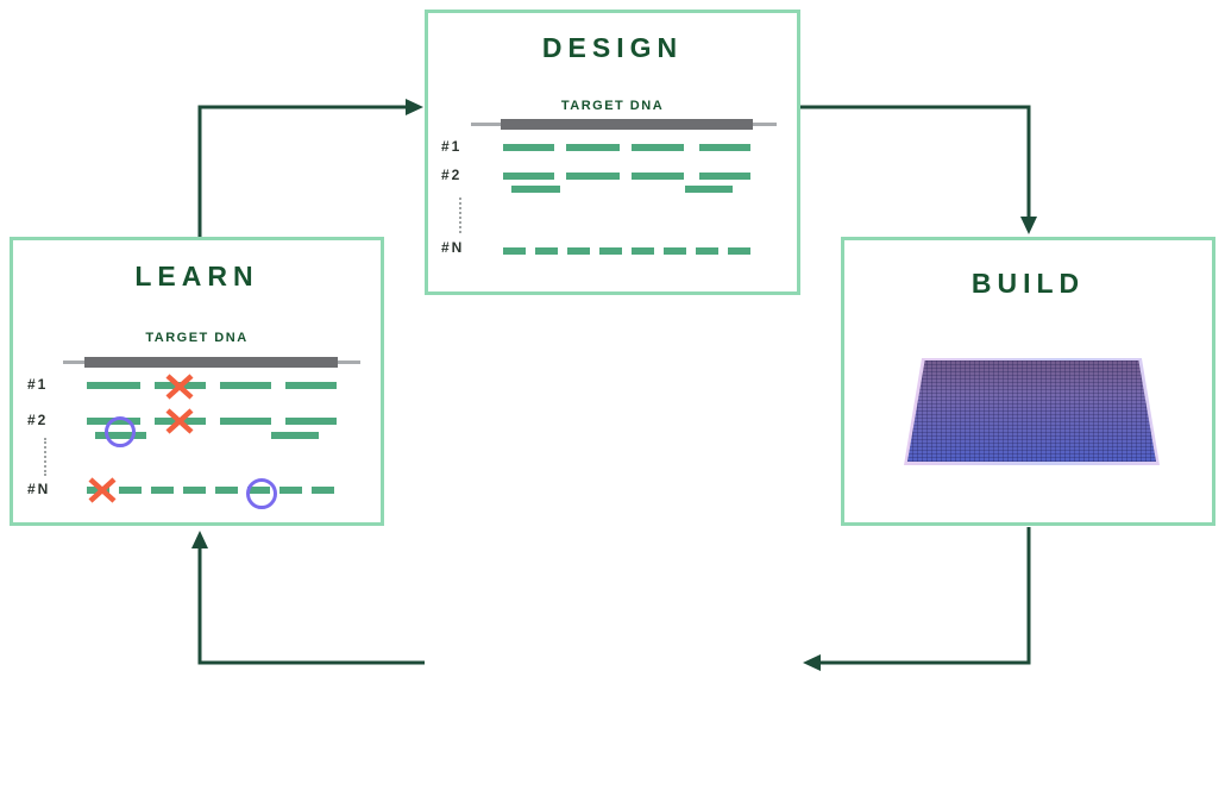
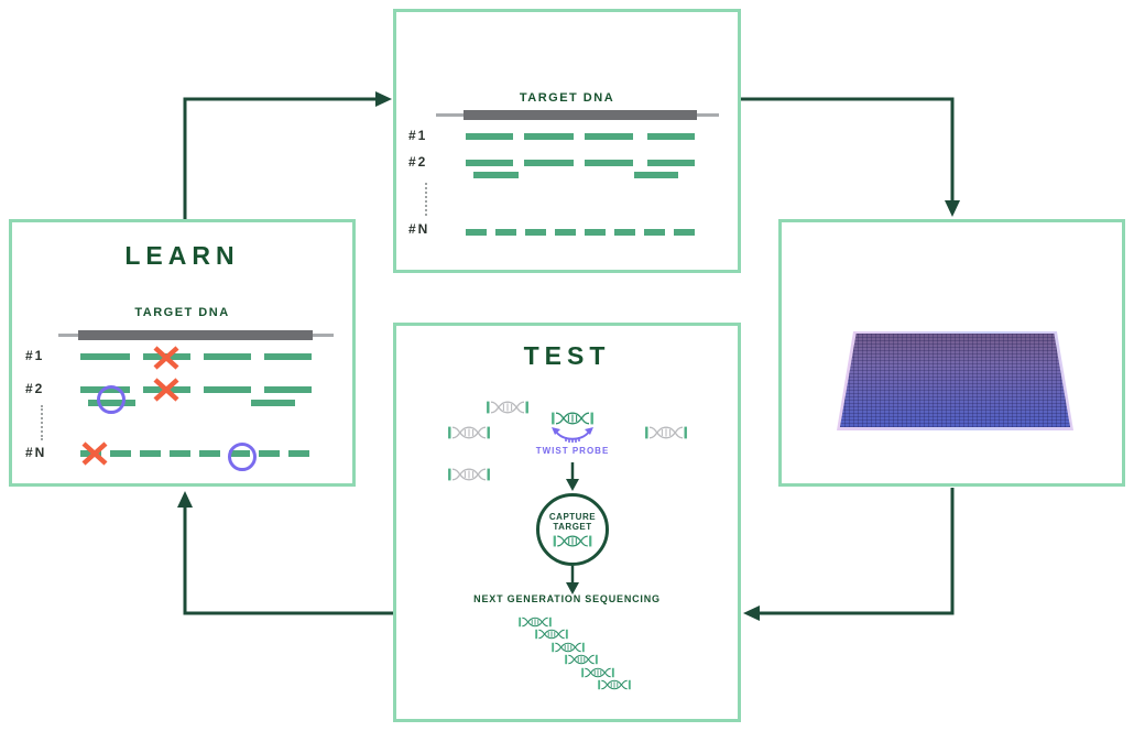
- DESIGN
  TARGET DNA
  #1
  #2
  #N
- BUILD
  LEARN
  TARGET DNA
  #1
  #2
  #N
+ TEST
+ TWIST PROBE
+ CAPTURE
+ TARGET
+ NEXT GENERATION SEQUENCING
